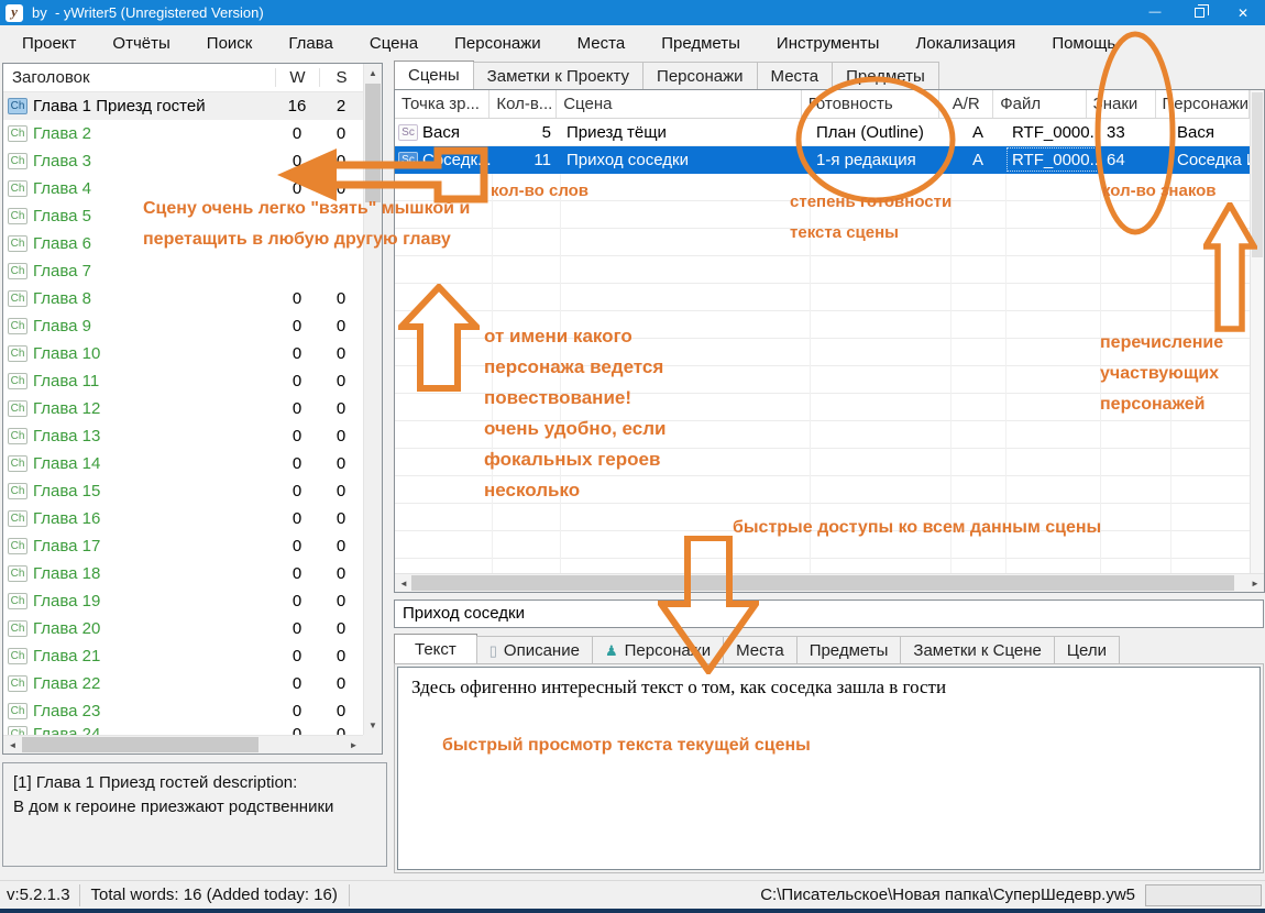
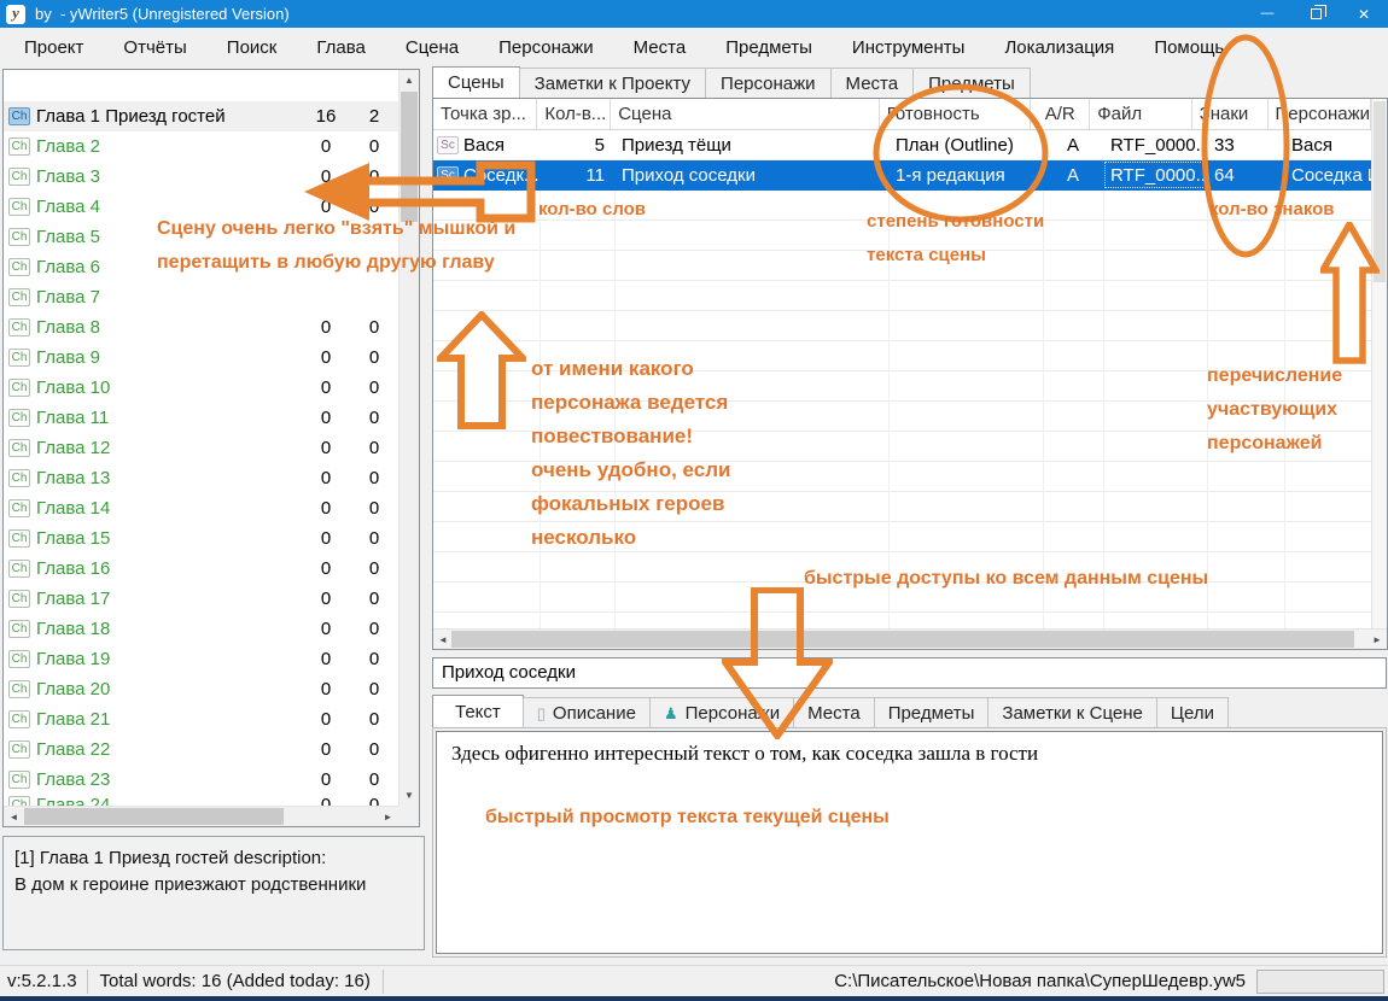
  by - yWriter5 (Unregistered Version)
  Проект
  Отчёты
  Поиск
  Глава
  Сцена
  Персонажи
  Места
  Предметы
  Инструменты
  Локализация
  Помощь
- Заголовок
- W
- S
  Ch
  Глава 1 Приезд гостей
  16
  2
  Ch
  Глава 2
  0
  0
  Ch
  Глава 3
  0
  Ch
  Глава 4
  0
  Ch
  Глава 5
  Ch
  Глава 6
  Ch
  Глава 7
  Ch
  Глава 8
  0
  0
  Ch
  Глава 9
  0
  0
  Ch
  Глава 10
  0
  0
  Ch
  Глава 11
  0
  0
  Ch
  Глава 12
  0
  0
  Ch
  Глава 13
  0
  0
  Ch
  Глава 14
  0
  0
  Ch
  Глава 15
  0
  0
  Ch
  Глава 16
  0
  0
  Ch
  Глава 17
  0
  0
  Ch
  Глава 18
  0
  0
  Ch
  Глава 19
  0
  0
  Ch
  Глава 20
  0
  0
  Ch
  Глава 21
  0
  0
  Ch
  Глава 22
  0
  0
  Ch
  Глава 23
  0
  0
  [1] Глава 1 Приезд гостей description:
  В дом к героине приезжают родственники
  v:5.2.1.3
  Total words: 16 (Added today: 16)
  C:\Писательское\Новая папка\СуперШедевр.yw5
  Сцены
  Заметки к Проекту
  Персонажи
  Места
  Предметы
  Точка зр...
  Кол-в...
  Сцена
  отовность
  A/R
  Файл
  наки
  Персонажи
  Sc
  Вася
  5
  Приезд тёщи
  План (Outline)
  A
  RTF_0000.
  33
  Вася
  Sc
  Сседк..
  11
  Приход соседки
  1-я редакция
  A
  RTF_0000.
  64
  Соседка
  Приход соседки
  Текст
  ▯
  Описание
  ♟
  Персонаи
  Места
  Предметы
  Заметки к Сцене
  Цели
  Здесь офигенно интересный текст о том, как соседка зашла в гости
  Сцену очень легко "взять" мышкой и
  перетащить в любую другую главу
  кол-во слов
  степень готовности
  текста сцены
  кол-во знаков
  от имени какого
  персонажа ведется
  повествование!
  очень удобно, если
  фокальных героев
  несколько
  перечисление
  участвующих
  персонажей
  быстрые доступы ко всем данным сцены
  быстрый просмотр текста текущей сцены
